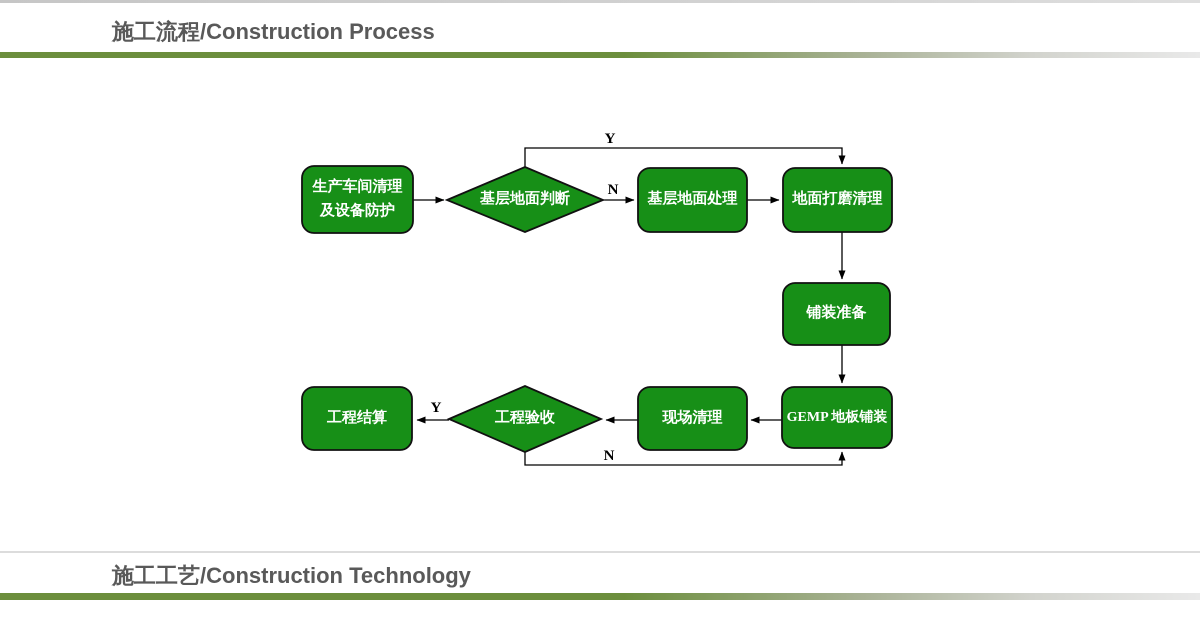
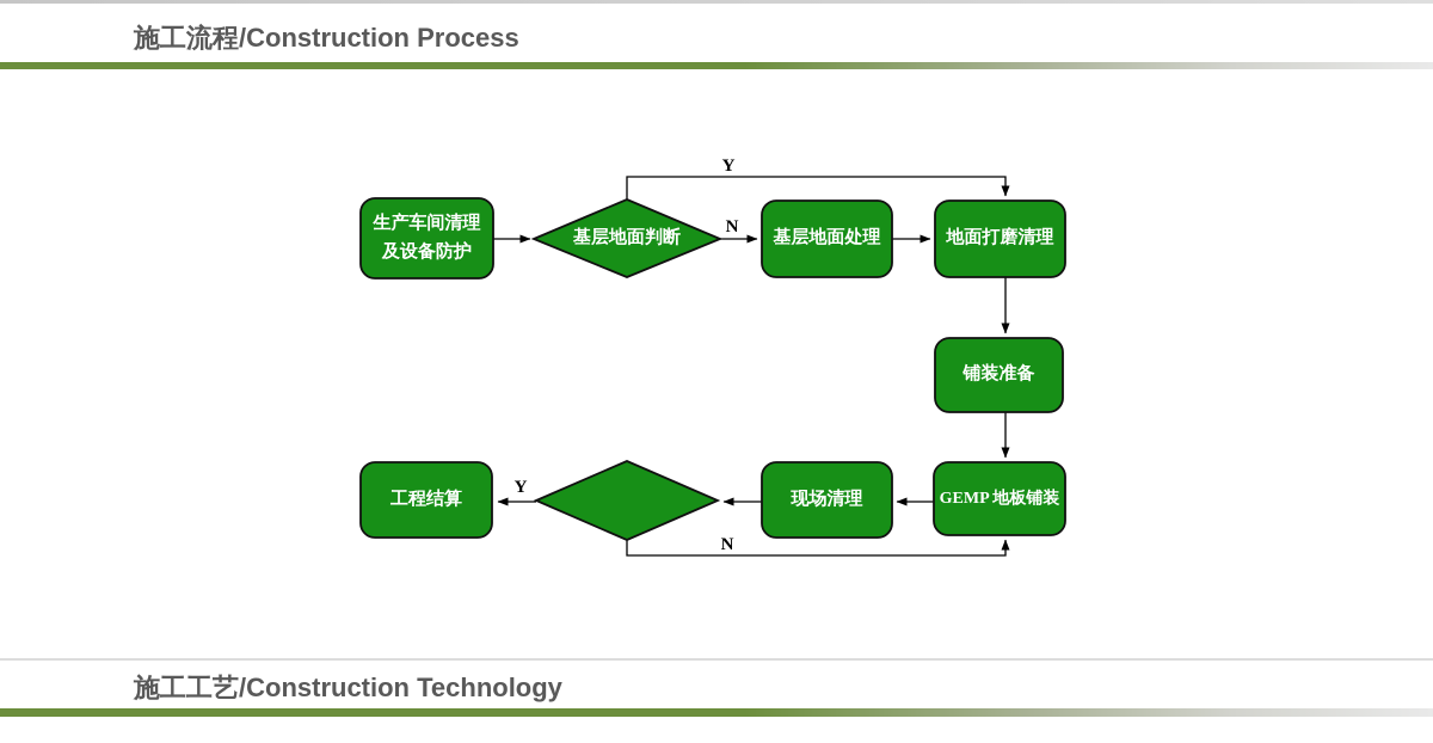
  施工流程/Construction Process
  生产车间清理
  及设备防护
  基层地面判断
  基层地面处理
  地面打磨清理
  铺装准备
  GEMP 地板铺装
  现场清理
- 工程验收
  工程结算
  Y
  N
  Y
  N
  施工工艺/Construction Technology
